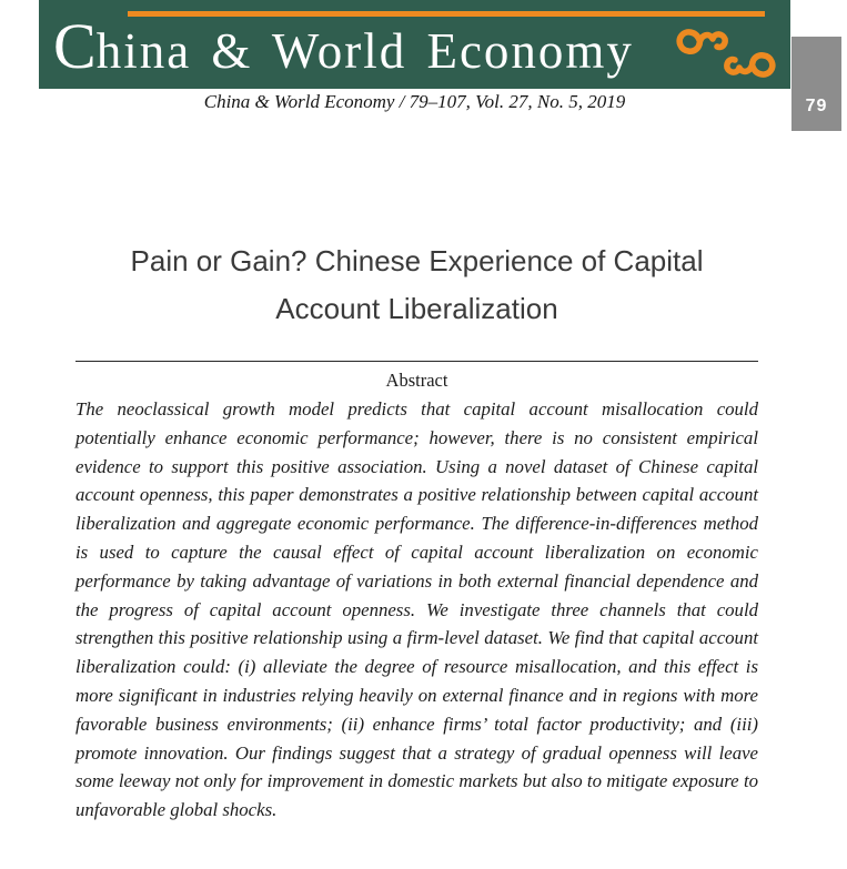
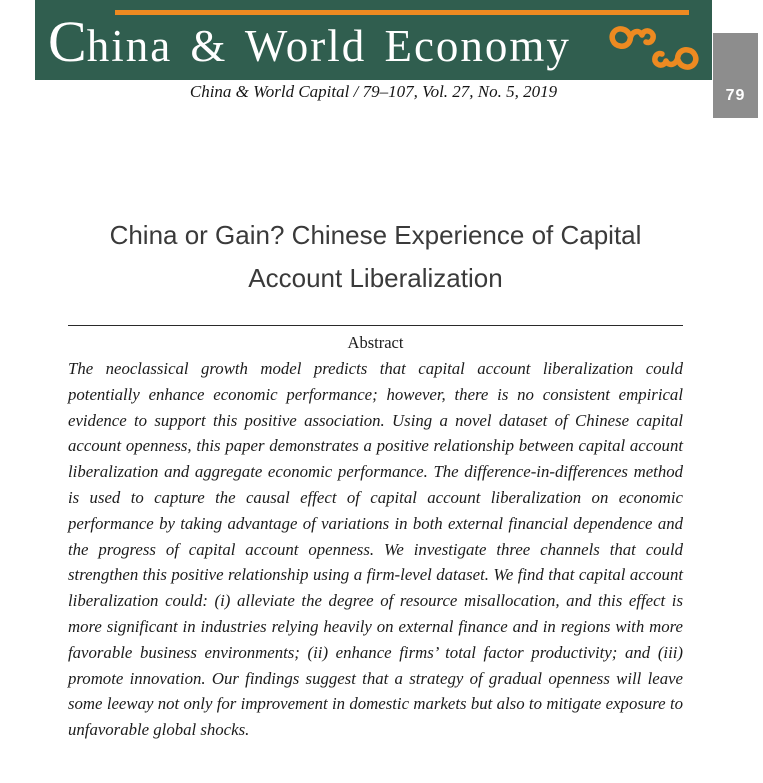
  China & World Economy
  79
- China & World Economy / 79–107, Vol. 27, No. 5, 2019
+ China & World Capital / 79–107, Vol. 27, No. 5, 2019
- Pain or Gain? Chinese Experience of Capital
+ China or Gain? Chinese Experience of Capital
  Account Liberalization
  Abstract
- The neoclassical growth model predicts that capital account misallocation could potentially enhance economic performance; however, there is no consistent empirical evidence to support this positive association. Using a novel dataset of Chinese capital account openness, this paper demonstrates a positive relationship between capital account liberalization and aggregate economic performance. The difference-in-differences method is used to capture the causal effect of capital account liberalization on economic performance by taking advantage of variations in both external financial dependence and the progress of capital account openness. We investigate three channels that could strengthen this positive relationship using a firm-level dataset. We find that capital account liberalization could: (i) alleviate the degree of resource misallocation, and this effect is more significant in industries relying heavily on external finance and in regions with more favorable business environments; (ii) enhance firms’ total factor productivity; and (iii) promote innovation. Our findings suggest that a strategy of gradual openness will leave some leeway not only for improvement in domestic markets but also to mitigate exposure to unfavorable global shocks.
+ The neoclassical growth model predicts that capital account liberalization could potentially enhance economic performance; however, there is no consistent empirical evidence to support this positive association. Using a novel dataset of Chinese capital account openness, this paper demonstrates a positive relationship between capital account liberalization and aggregate economic performance. The difference-in-differences method is used to capture the causal effect of capital account liberalization on economic performance by taking advantage of variations in both external financial dependence and the progress of capital account openness. We investigate three channels that could strengthen this positive relationship using a firm-level dataset. We find that capital account liberalization could: (i) alleviate the degree of resource misallocation, and this effect is more significant in industries relying heavily on external finance and in regions with more favorable business environments; (ii) enhance firms’ total factor productivity; and (iii) promote innovation. Our findings suggest that a strategy of gradual openness will leave some leeway not only for improvement in domestic markets but also to mitigate exposure to unfavorable global shocks.
